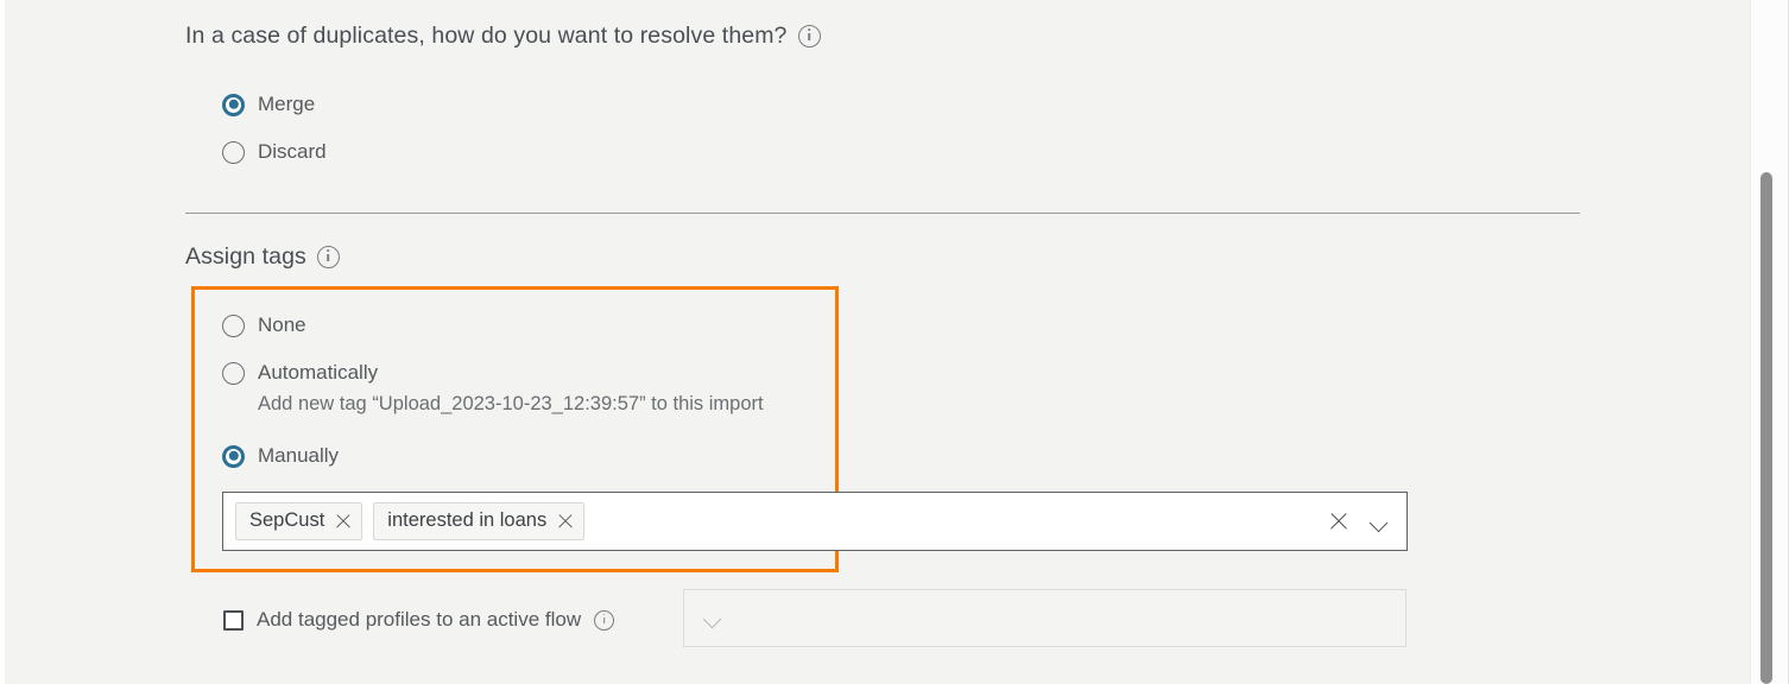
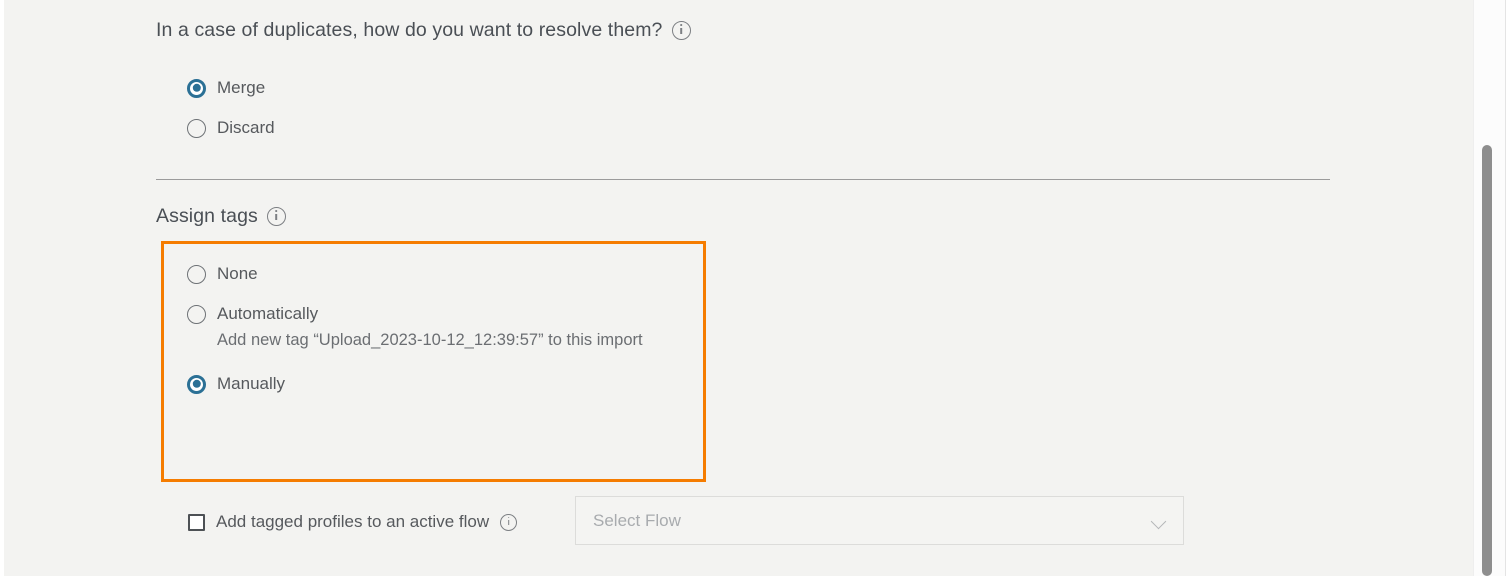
  In a case of duplicates, how do you want to resolve them?
  Merge
  Discard
  Assign tags
  None
  Automatically
- Add new tag “Upload_2023-10-23_12:39:57” to this import
+ Add new tag “Upload_2023-10-12_12:39:57” to this import
  Manually
- SepCust
- interested in loans
  Add tagged profiles to an active flow
+ Select Flow
